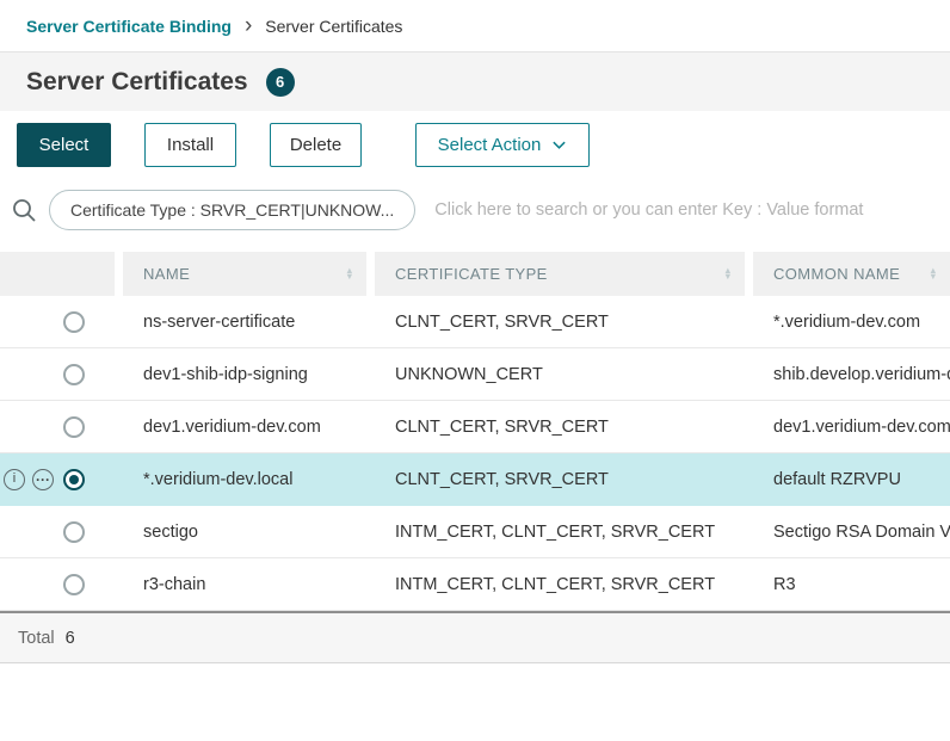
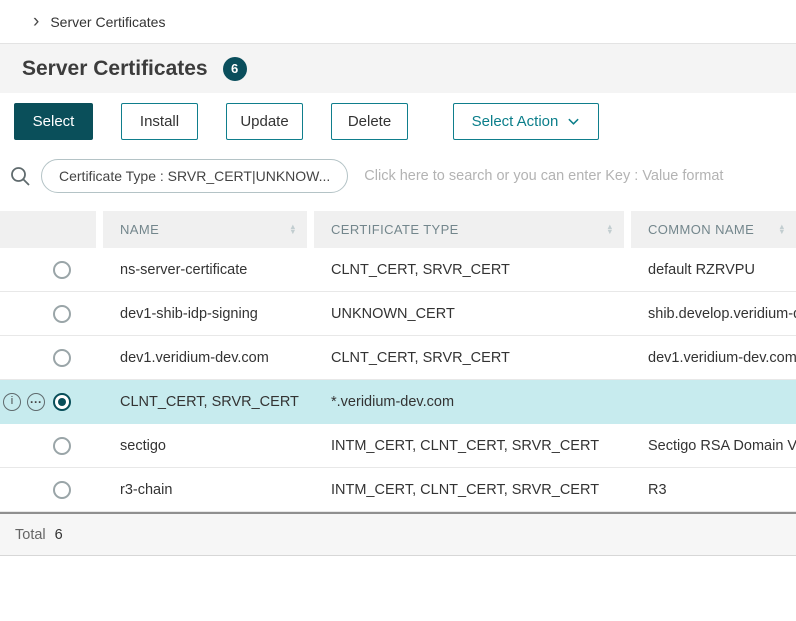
- Server Certificate Binding
  ›
  Server Certificates
  Server Certificates
  6
  Select
  Install
+ Update
  Delete
  Select Action
  Certificate Type : SRVR_CERT|UNKNOW...
  Click here to search or you can enter Key : Value format
  NAME
  ▲
  ▼
  CERTIFICATE TYPE
  ▲
  ▼
  COMMON NAME
  ▲
  ▼
  ns-server-certificate
  CLNT_CERT, SRVR_CERT
- *.veridium-dev.com
+ default RZRVPU
  dev1-shib-idp-signing
  UNKNOWN_CERT
  shib.develop.veridium-
  dev1.veridium-dev.com
  CLNT_CERT, SRVR_CERT
  dev1.veridium-dev.com
  i
  ···
- *.veridium-dev.local
  CLNT_CERT, SRVR_CERT
- default RZRVPU
+ *.veridium-dev.com
  sectigo
  INTM_CERT, CLNT_CERT, SRVR_CERT
  Sectigo RSA Domain V
  r3-chain
  INTM_CERT, CLNT_CERT, SRVR_CERT
  R3
  Total
  6
